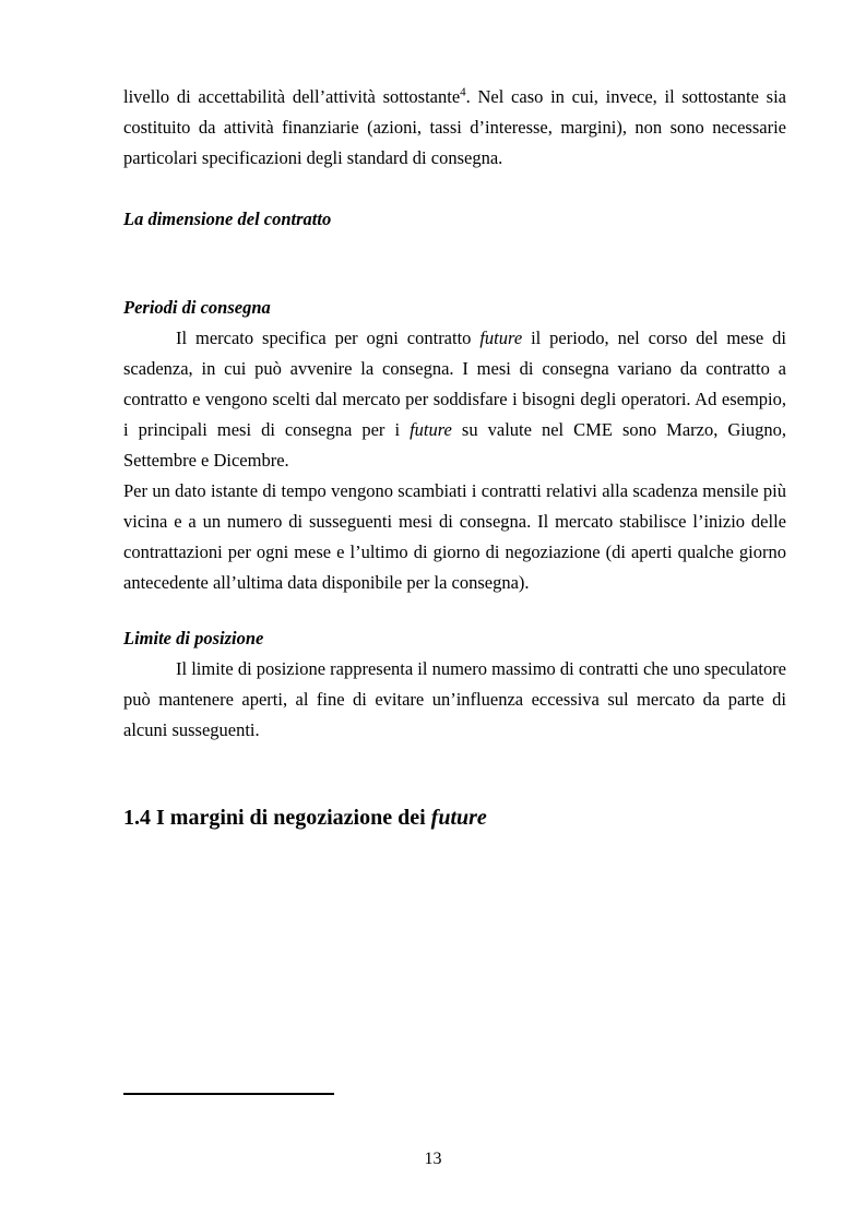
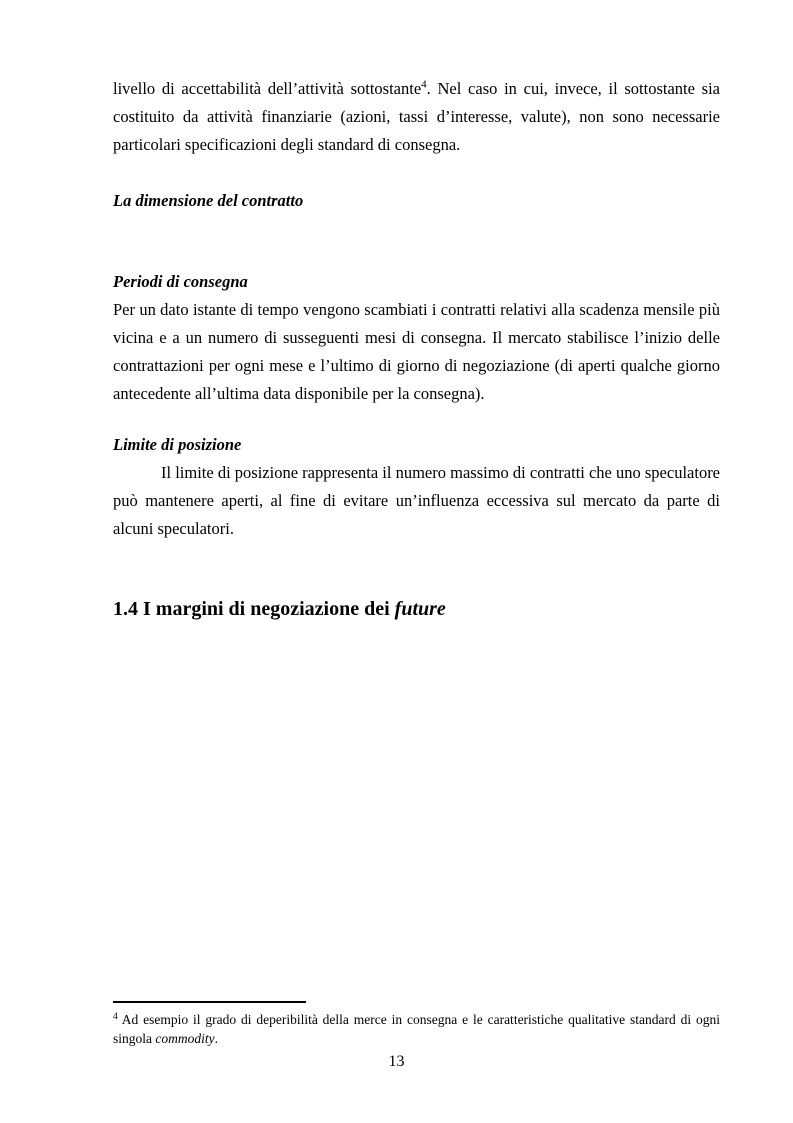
- livello di accettabilità dell’attività sottostante4. Nel caso in cui, invece, il sottostante sia costituito da attività finanziarie (azioni, tassi d’interesse, margini), non sono necessarie particolari specificazioni degli standard di consegna.
+ livello di accettabilità dell’attività sottostante4. Nel caso in cui, invece, il sottostante sia costituito da attività finanziarie (azioni, tassi d’interesse, valute), non sono necessarie particolari specificazioni degli standard di consegna.
  La dimensione del contratto
  Periodi di consegna
- Il mercato specifica per ogni contratto future il periodo, nel corso del mese di scadenza, in cui può avvenire la consegna. I mesi di consegna variano da contratto a contratto e vengono scelti dal mercato per soddisfare i bisogni degli operatori. Ad esempio, i principali mesi di consegna per i future su valute nel CME sono Marzo, Giugno, Settembre e Dicembre.
  Per un dato istante di tempo vengono scambiati i contratti relativi alla scadenza mensile più vicina e a un numero di susseguenti mesi di consegna. Il mercato stabilisce l’inizio delle contrattazioni per ogni mese e l’ultimo di giorno di negoziazione (di aperti qualche giorno antecedente all’ultima data disponibile per la consegna).
  Limite di posizione
- Il limite di posizione rappresenta il numero massimo di contratti che uno speculatore può mantenere aperti, al fine di evitare un’influenza eccessiva sul mercato da parte di alcuni susseguenti.
+ Il limite di posizione rappresenta il numero massimo di contratti che uno speculatore può mantenere aperti, al fine di evitare un’influenza eccessiva sul mercato da parte di alcuni speculatori.
  1.4 I margini di negoziazione dei future
+ 4 Ad esempio il grado di deperibilità della merce in consegna e le caratteristiche qualitative standard di ogni singola commodity.
  13
